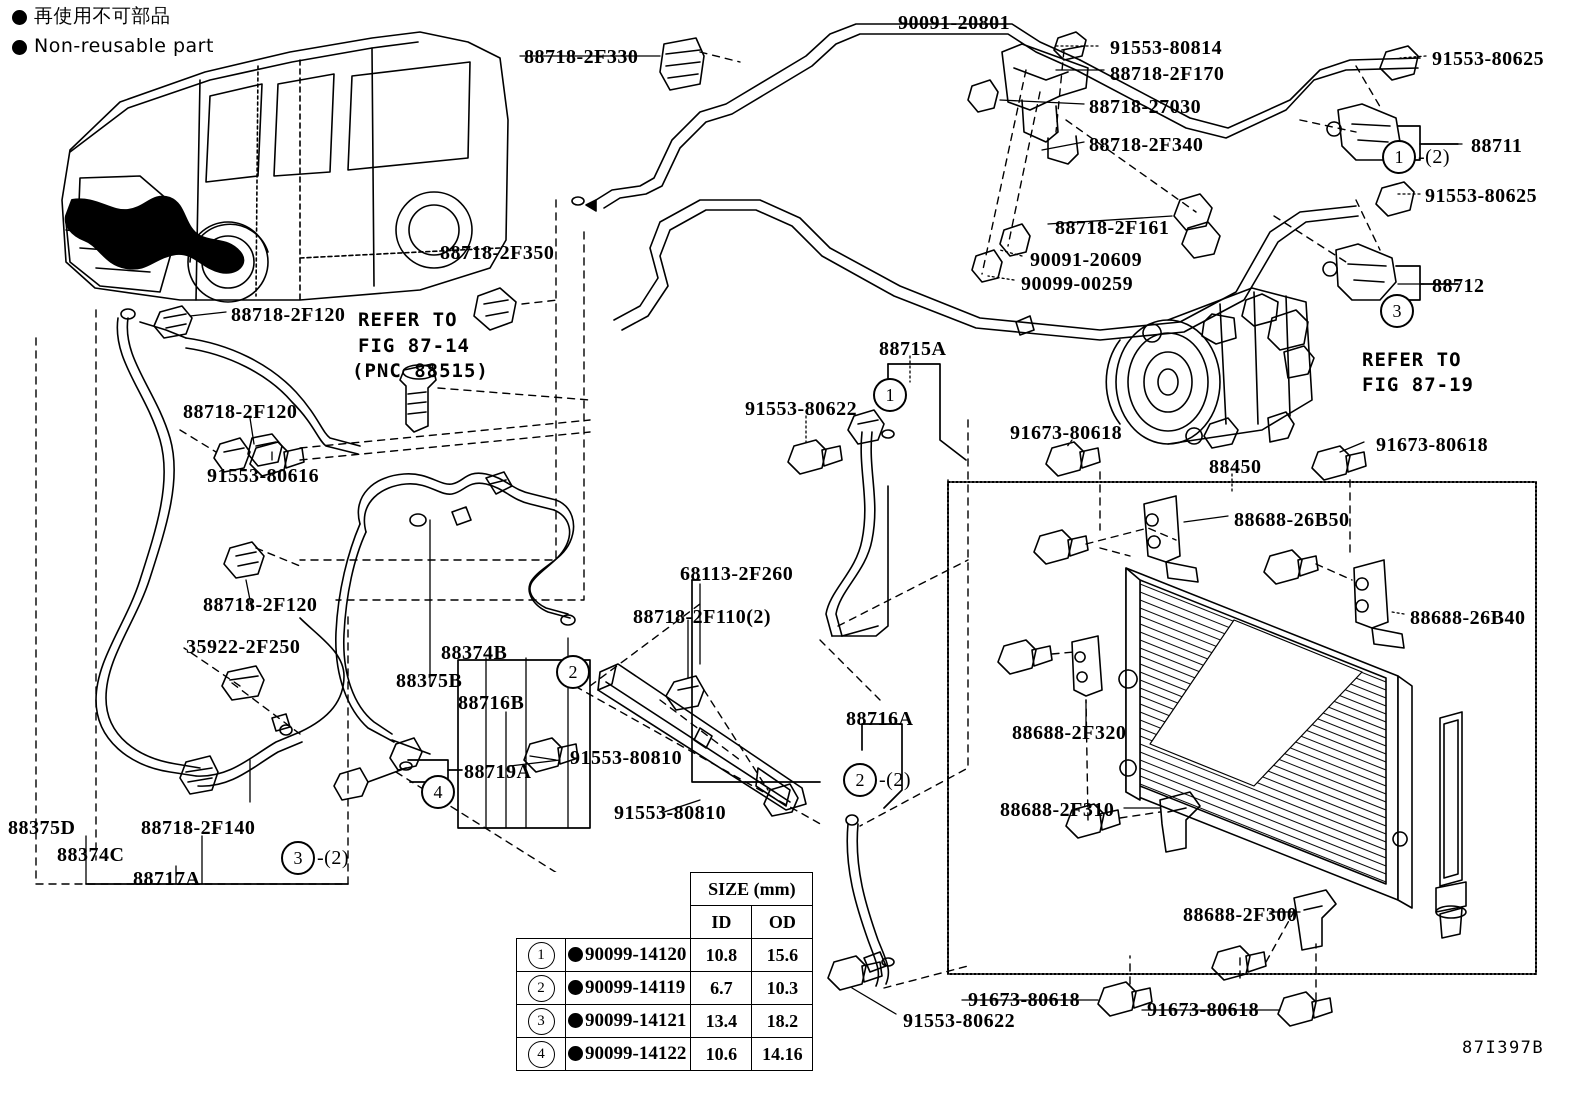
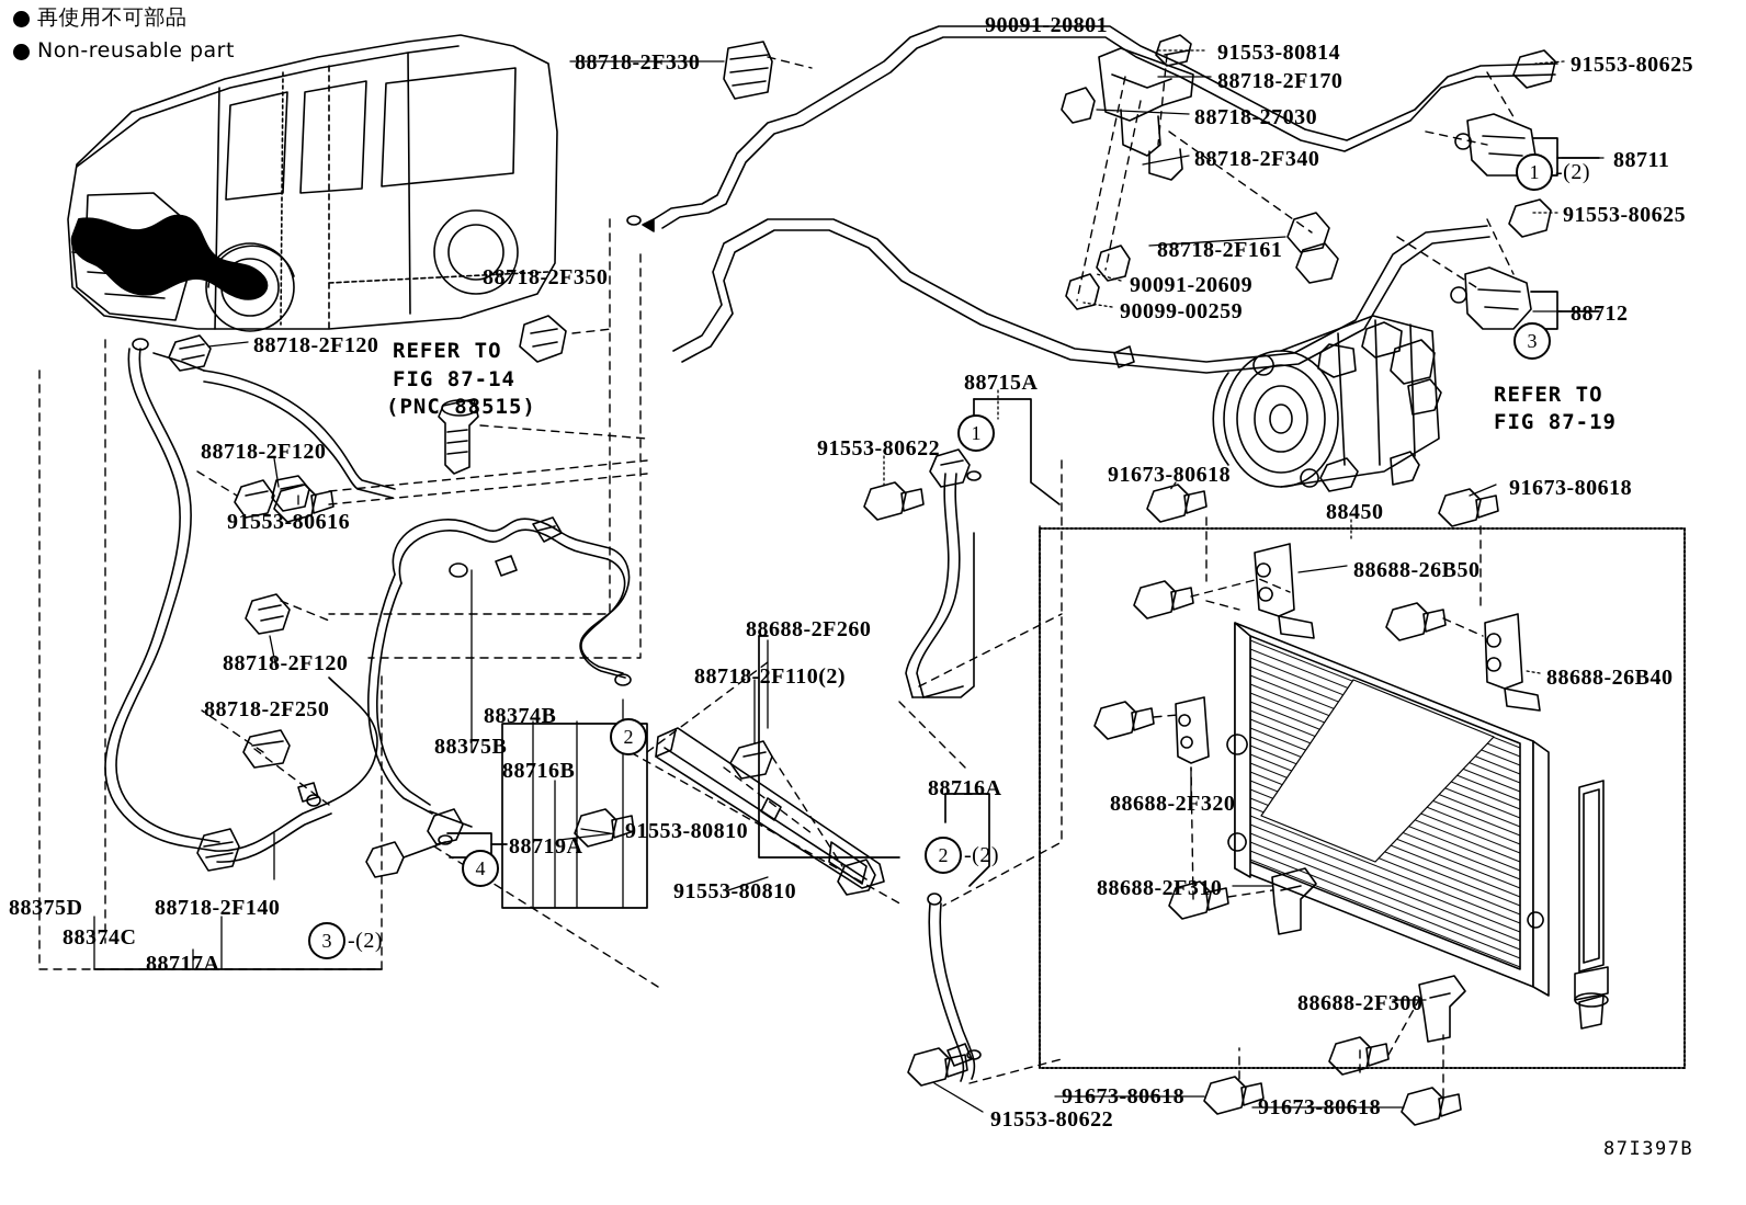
  再使用不可部品
  Non-reusable part
  REFER TO
  FIG 87-14
  (PNC 88515)
  REFER TO
  FIG 87-19
  88718-2F330
  90091-20801
  91553-80814
  88718-2F170
  88718-27030
  88718-2F340
  91553-80625
  88711
  91553-80625
  88718-2F161
  90091-20609
  90099-00259
  88712
  88718-2F350
  88718-2F120
  88718-2F120
  91553-80616
  88718-2F120
- 35922-2F250
+ 88718-2F250
  88715A
  91553-80622
  91673-80618
  91673-80618
  88450
  88688-26B50
  88688-26B40
  88688-2F320
  88688-2F310
  88688-2F300
- 68113-2F260
+ 88688-2F260
  88718-2F110(2)
  88374B
  88375B
  88716B
  88716A
  91553-80810
  88719A
  91553-80810
  88375D
  88718-2F140
  88374C
  88717A
  91553-80622
  91673-80618
  91673-80618
  1
  -(2)
  3
  1
  2
  4
  2
  -(2)
  3
  -(2)
- 		SIZE (mm)
- ID	OD
- 1	90099-14120	10.8	15.6
- 2	90099-14119	6.7	10.3
- 3	90099-14121	13.4	18.2
- 4	90099-14122	10.6	14.16
  87I397B
